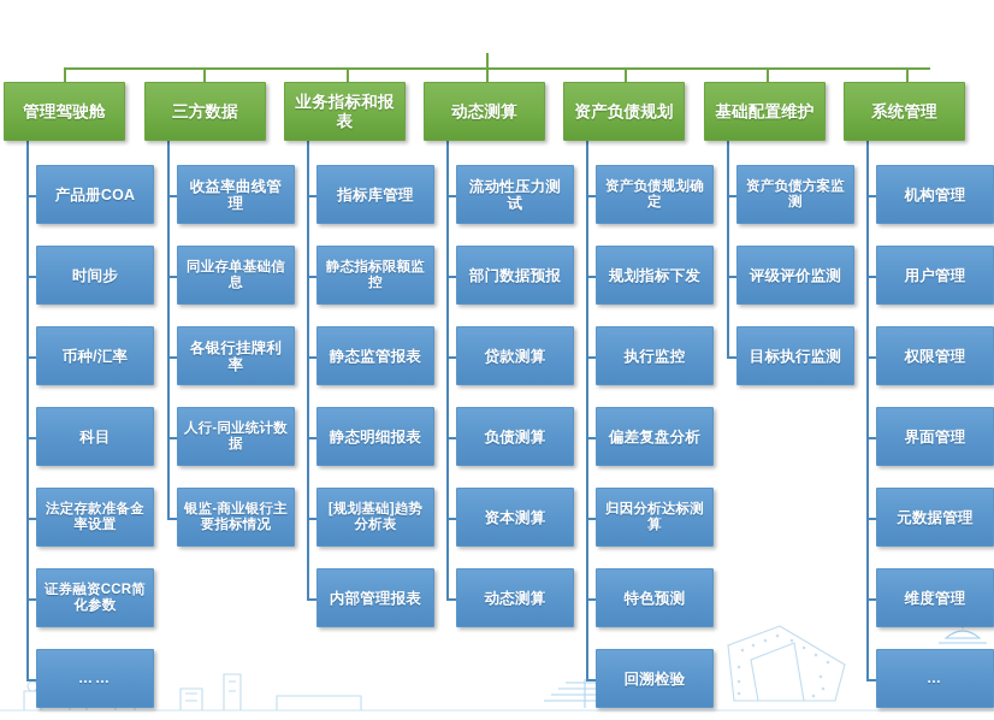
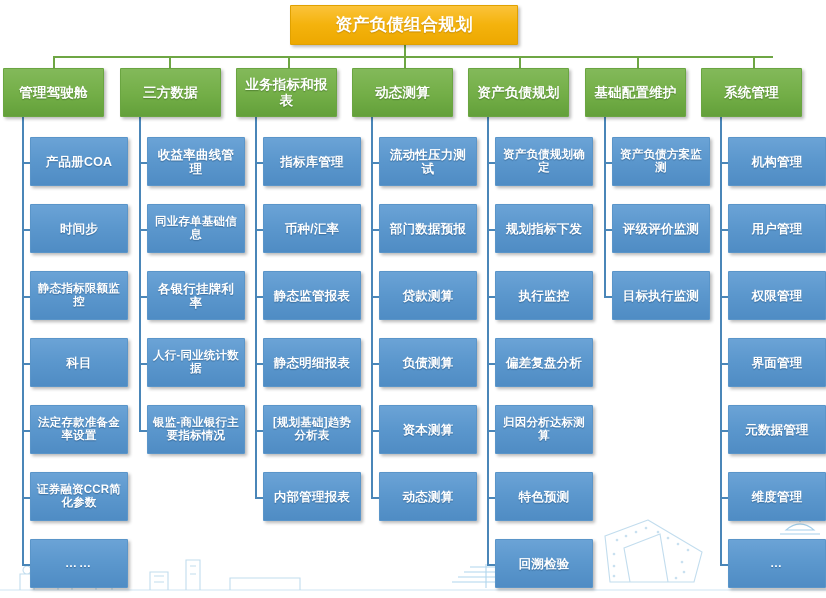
+ 资产负债组合规划
  管理驾驶舱
  产品册COA
  时间步
- 币种/汇率
+ 静态指标限额监控
  科目
  法定存款准备金率设置
  证券融资CCR简化参数
  ……
  三方数据
  收益率曲线管理
  同业存单基础信息
  各银行挂牌利率
  人行-同业统计数据
  银监-商业银行主要指标情况
  业务指标和报表
  指标库管理
- 静态指标限额监控
+ 币种/汇率
  静态监管报表
  静态明细报表
  [规划基础]趋势分析表
  内部管理报表
  动态测算
  流动性压力测试
  部门数据预报
  贷款测算
  负债测算
  资本测算
  动态测算
  资产负债规划
  资产负债规划确定
  规划指标下发
  执行监控
  偏差复盘分析
  归因分析达标测算
  特色预测
  回溯检验
  基础配置维护
  资产负债方案监测
  评级评价监测
  目标执行监测
  系统管理
  机构管理
  用户管理
  权限管理
  界面管理
  元数据管理
  维度管理
  …
